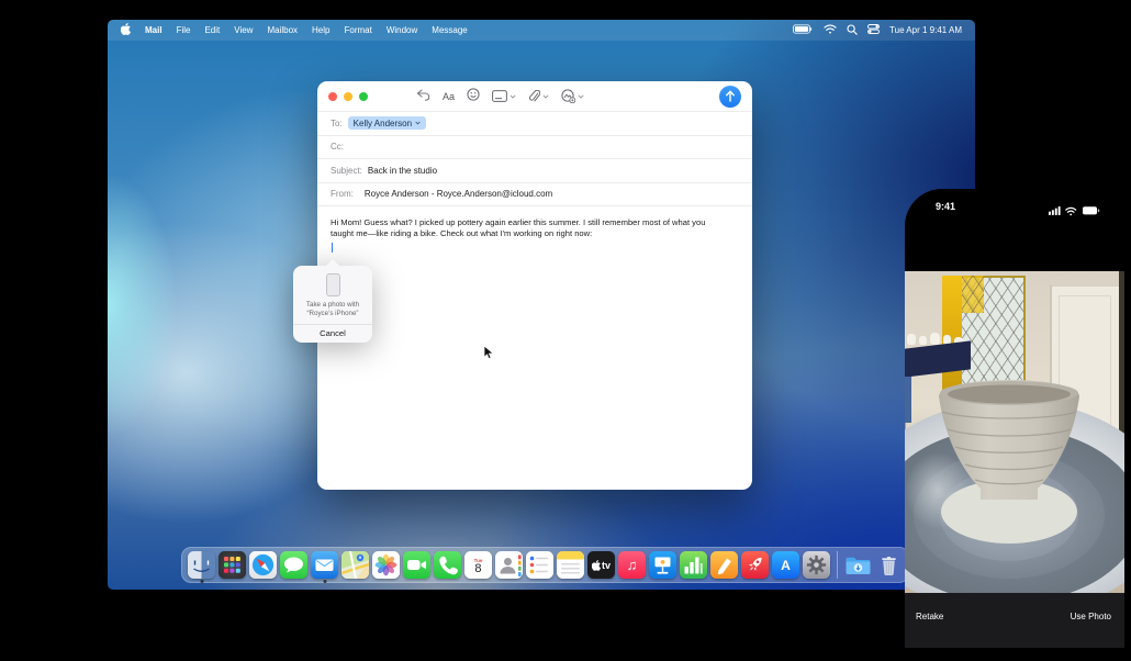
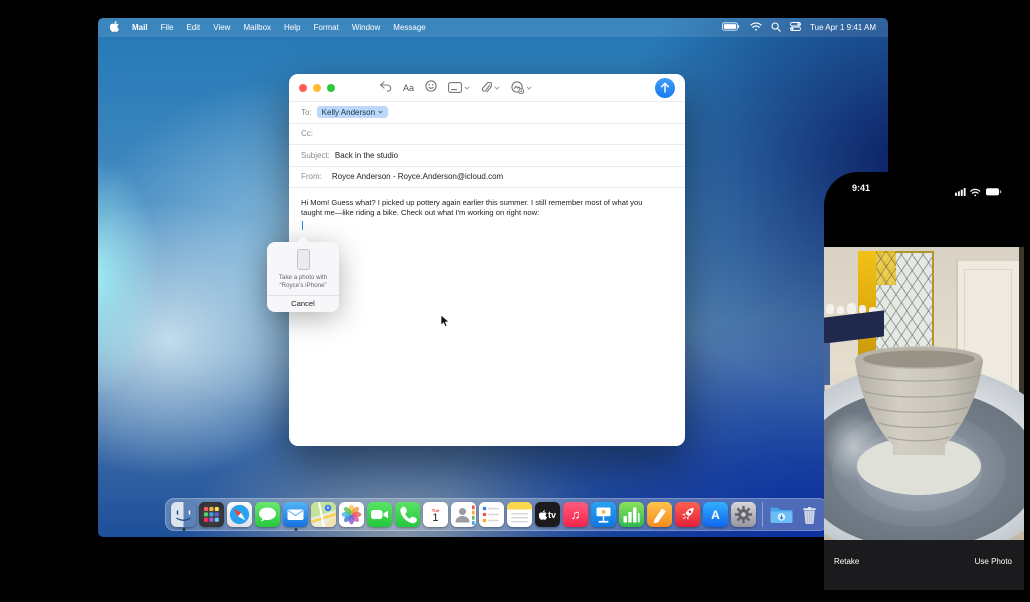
  Mail
  File
  Edit
  View
  Mailbox
  Help
  Format
  Window
  Message
  Tue Apr 1 9:41 AM
  Aa
  To:
  Kelly Anderson
  Cc:
  Subject:
  Back in the studio
  From:
  Royce Anderson - Royce.Anderson@icloud.com
  Hi Mom! Guess what? I picked up pottery again earlier this summer. I still remember most of what you taught me—like riding a bike. Check out what I'm working on right now:
- 8
+ 1
  tv
  ♫
  A
  Cancel
  9:41
  Retake
  Use Photo
